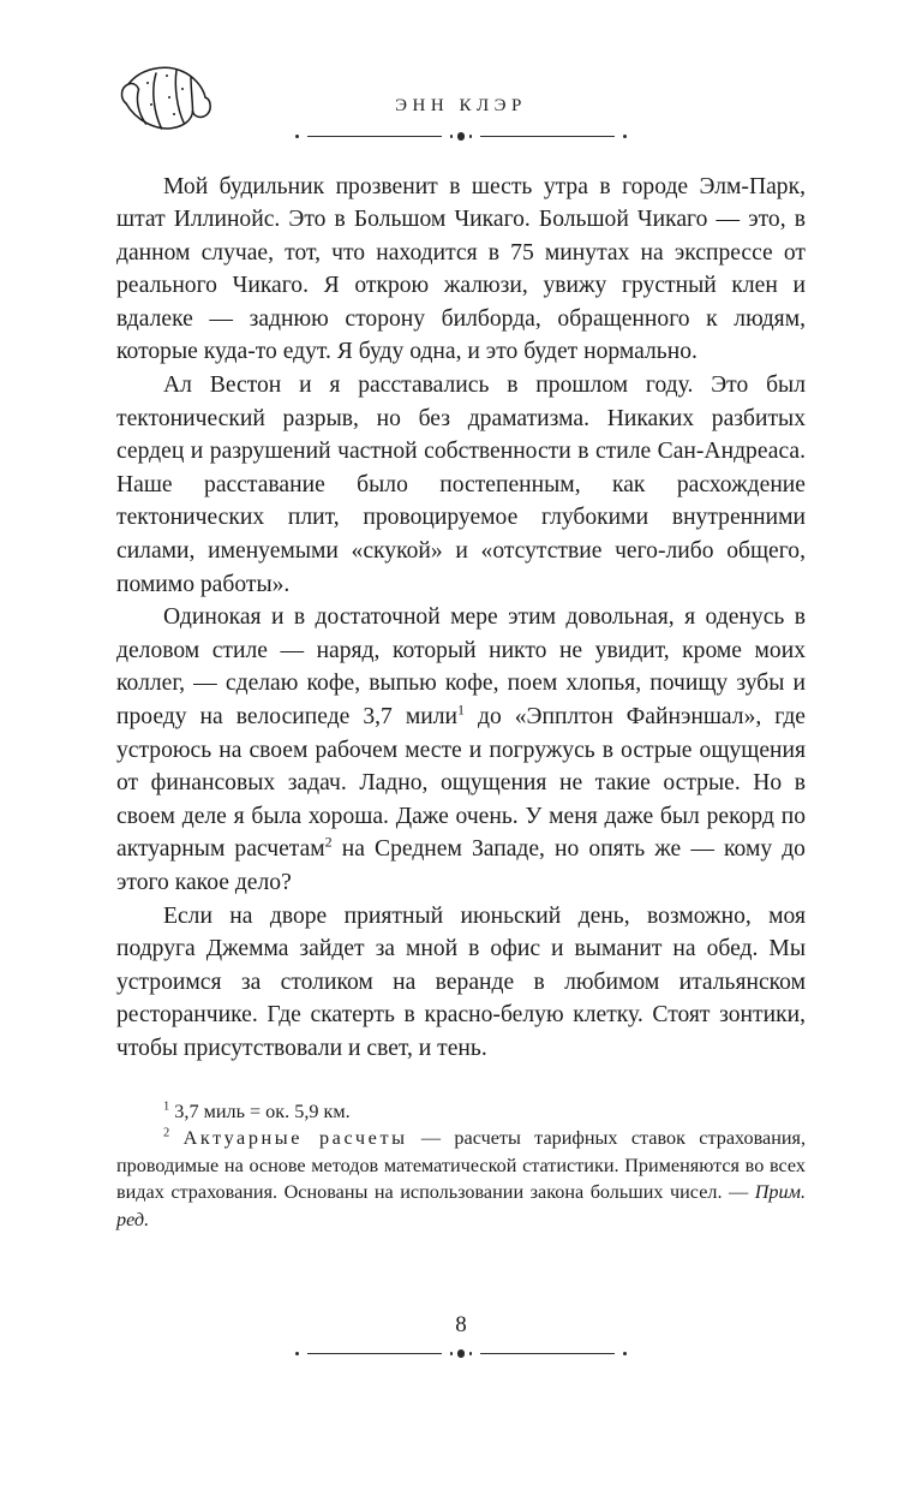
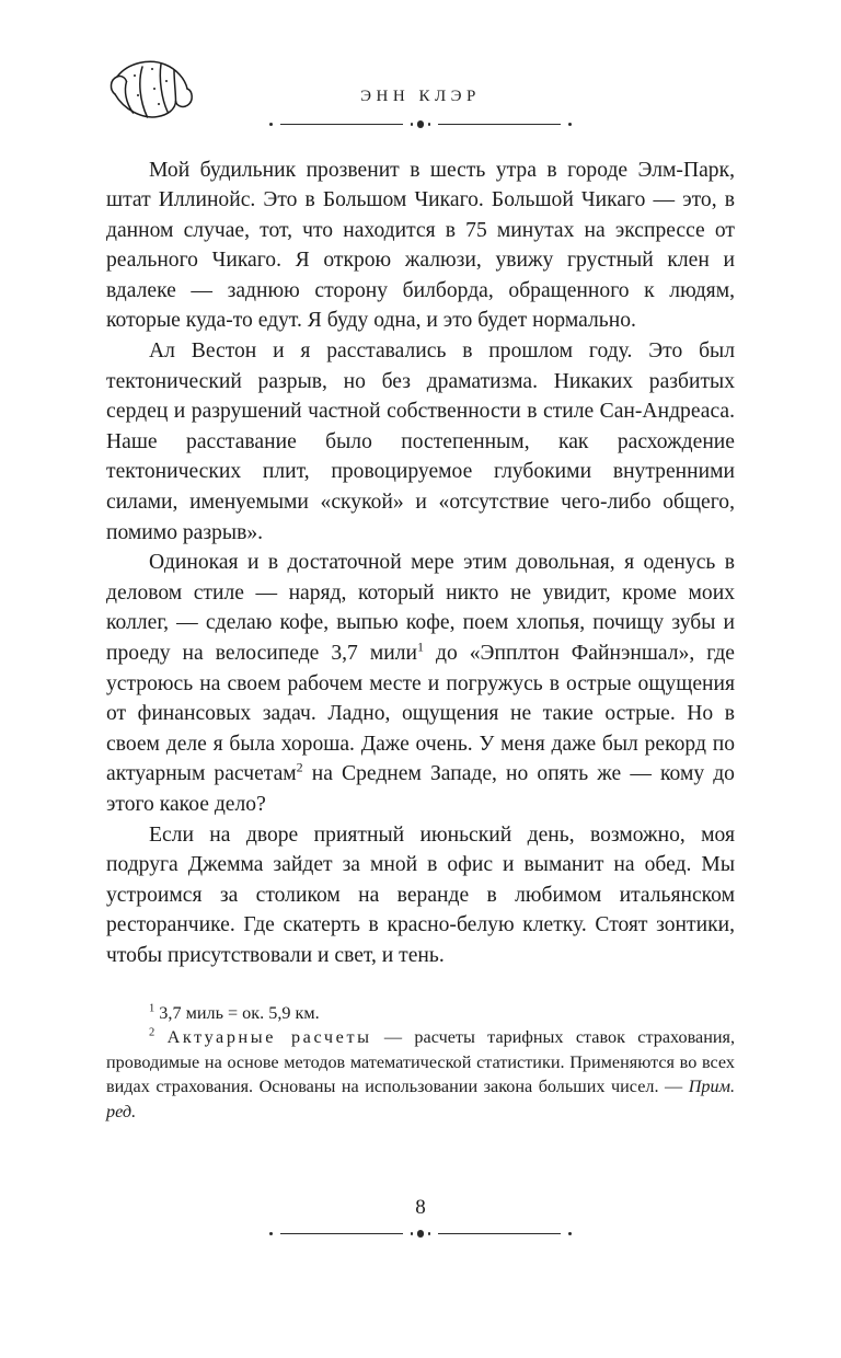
  ЭНН КЛЭР
  Мой будильник прозвенит в шесть утра в городе Элм-Парк, штат Иллинойс. Это в Большом Чикаго. Большой Чикаго — это, в данном случае, тот, что находится в 75 минутах на экспрессе от реального Чикаго. Я открою жалюзи, увижу грустный клен и вдалеке — заднюю сторону билборда, обращенного к людям, которые куда-то едут. Я буду одна, и это будет нормально.
- Ал Вестон и я расставались в прошлом году. Это был тектонический разрыв, но без драматизма. Никаких разбитых сердец и разрушений частной собственности в стиле Сан-Андреаса. Наше расставание было постепенным, как расхождение тектонических плит, провоцируемое глубокими внутренними силами, именуемыми «скукой» и «отсутствие чего-либо общего, помимо работы».
+ Ал Вестон и я расставались в прошлом году. Это был тектонический разрыв, но без драматизма. Никаких разбитых сердец и разрушений частной собственности в стиле Сан-Андреаса. Наше расставание было постепенным, как расхождение тектонических плит, провоцируемое глубокими внутренними силами, именуемыми «скукой» и «отсутствие чего-либо общего, помимо разрыв».
  Одинокая и в достаточной мере этим довольная, я оденусь в деловом стиле — наряд, который никто не увидит, кроме моих коллег, — сделаю кофе, выпью кофе, поем хлопья, почищу зубы и проеду на велосипеде 3,7 мили1 до «Эпплтон Файнэншал», где устроюсь на своем рабочем месте и погружусь в острые ощущения от финансовых задач. Ладно, ощущения не такие острые. Но в своем деле я была хороша. Даже очень. У меня даже был рекорд по актуарным расчетам2 на Среднем Западе, но опять же — кому до этого какое дело?
  Если на дворе приятный июньский день, возможно, моя подруга Джемма зайдет за мной в офис и выманит на обед. Мы устроимся за столиком на веранде в любимом итальянском ресторанчике. Где скатерть в красно-белую клетку. Стоят зонтики, чтобы присутствовали и свет, и тень.
  1 3,7 миль = ок. 5,9 км.
  2 Актуарные расчеты — расчеты тарифных ставок страхования, проводимые на основе методов математической статистики. Применяются во всех видах страхования. Основаны на использовании закона больших чисел. — Прим. ред.
  8
